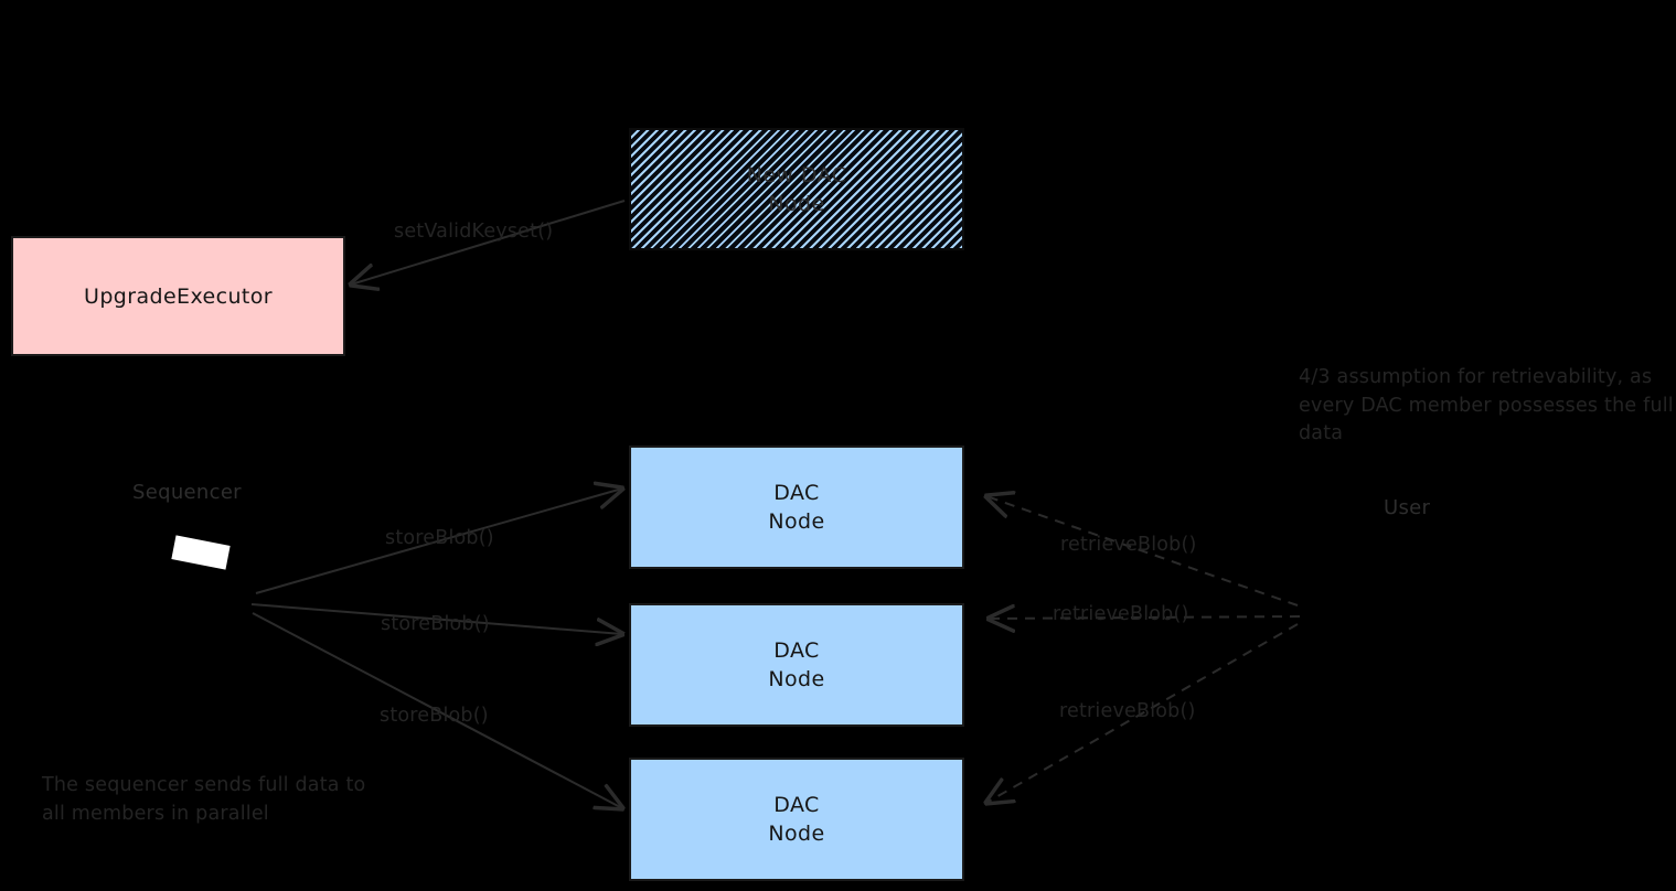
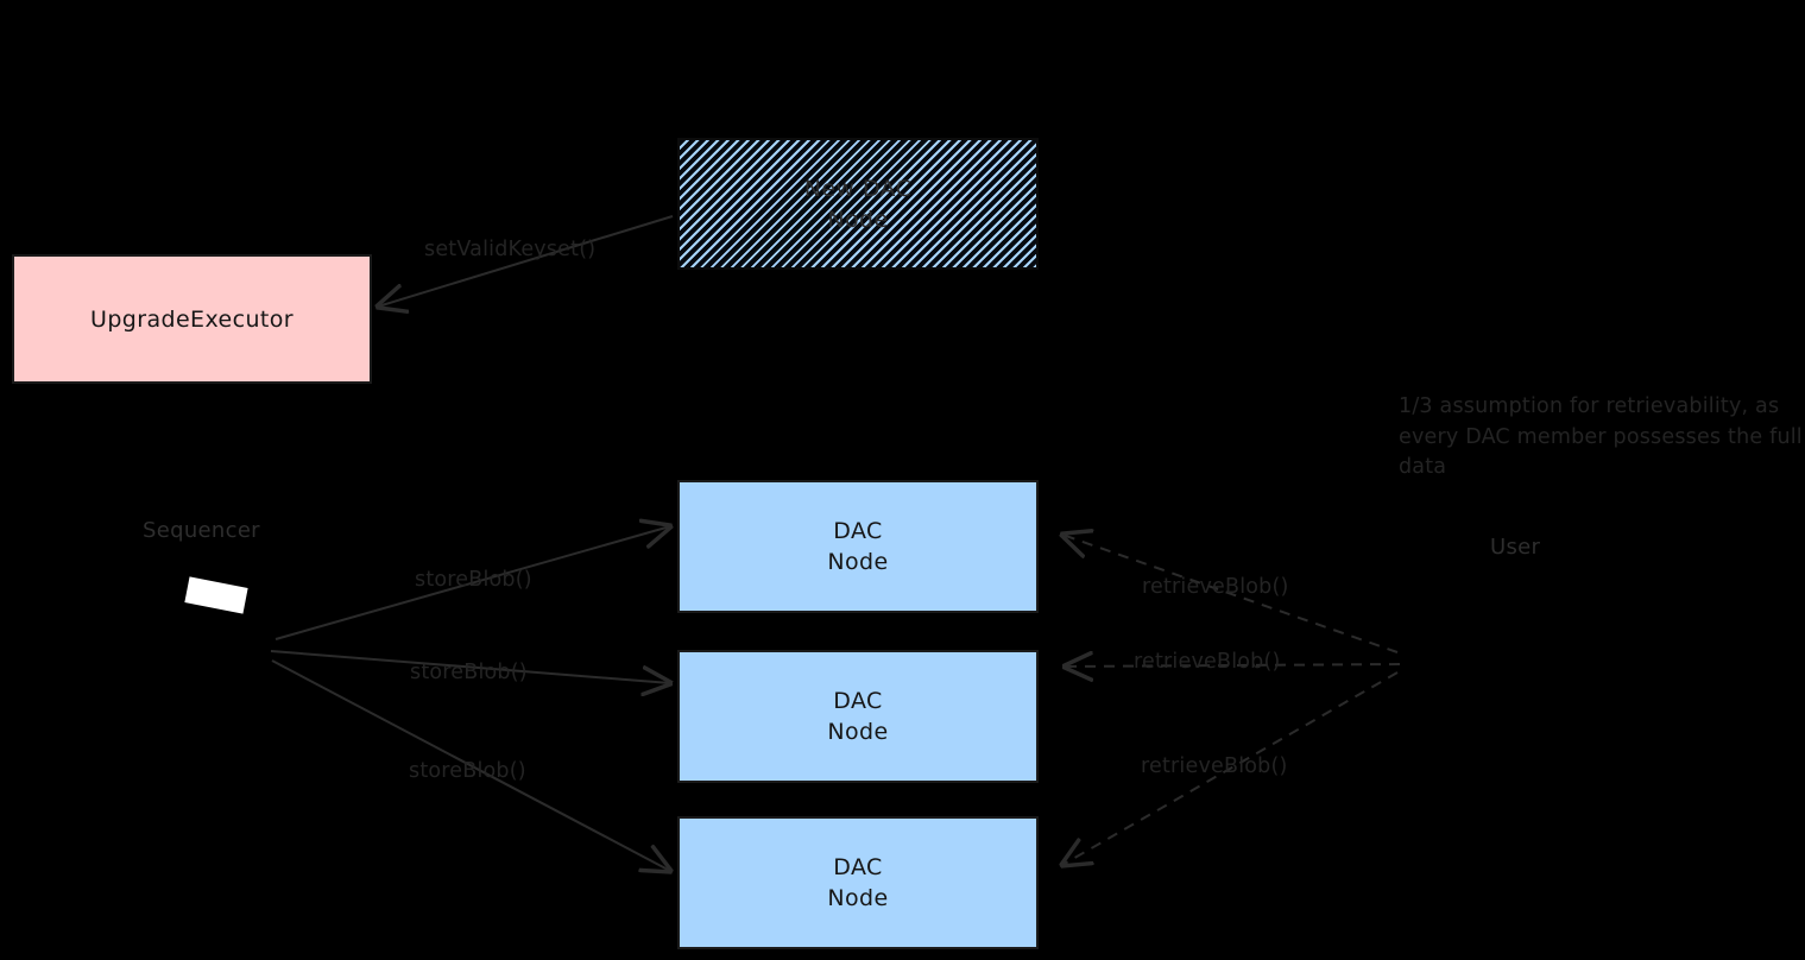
  UpgradeExecutor
  New DAC
  Node
  DAC
  Node
  DAC
  Node
  DAC
  Node
  Sequencer
  User
  setValidKeyset()
  storeBlob()
  storeBlob()
  storeBlob()
  retrieveBlob()
  retrieveBlob()
  retrieveBlob()
- 4/3 assumption for retrievability, as every DAC member possesses the full data
+ 1/3 assumption for retrievability, as every DAC member possesses the full data
- The sequencer sends full data to all members in parallel
